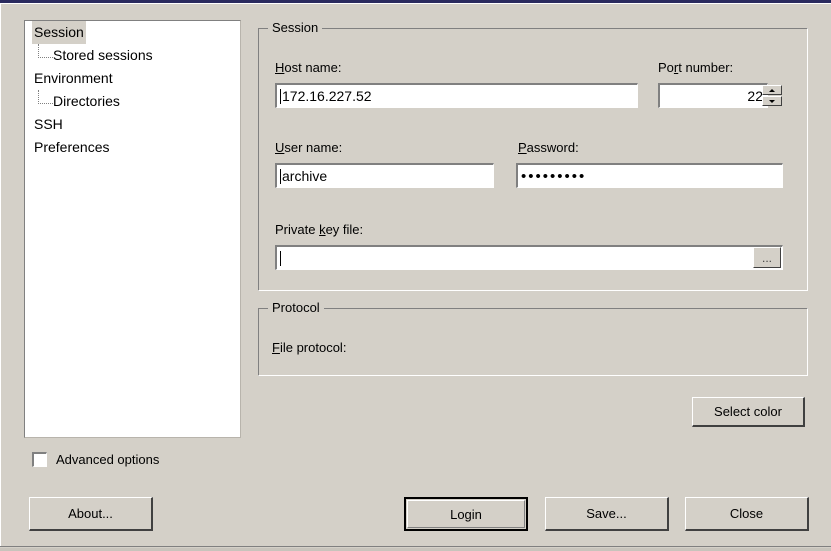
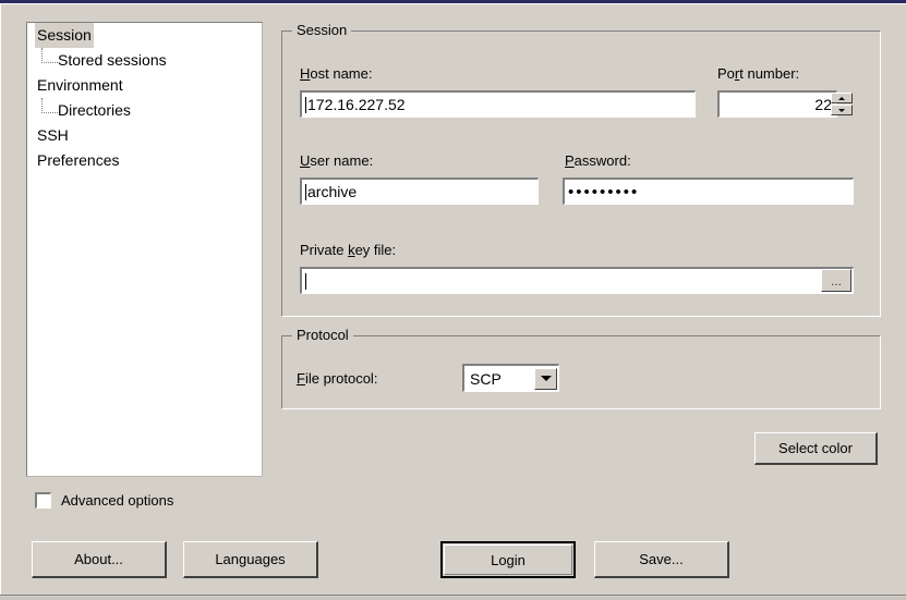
  Session
  Stored sessions
  Environment
  Directories
  SSH
  Preferences
  Session
  Host name:
  Port number:
  172.16.227.52
  22
  User name:
  Password:
  archive
  •••••••••
  Private key file:
  ...
  Protocol
  File protocol:
+ SCP
  Select color
  Advanced options
  About...
+ Languages
  Login
  Save...
- Close
